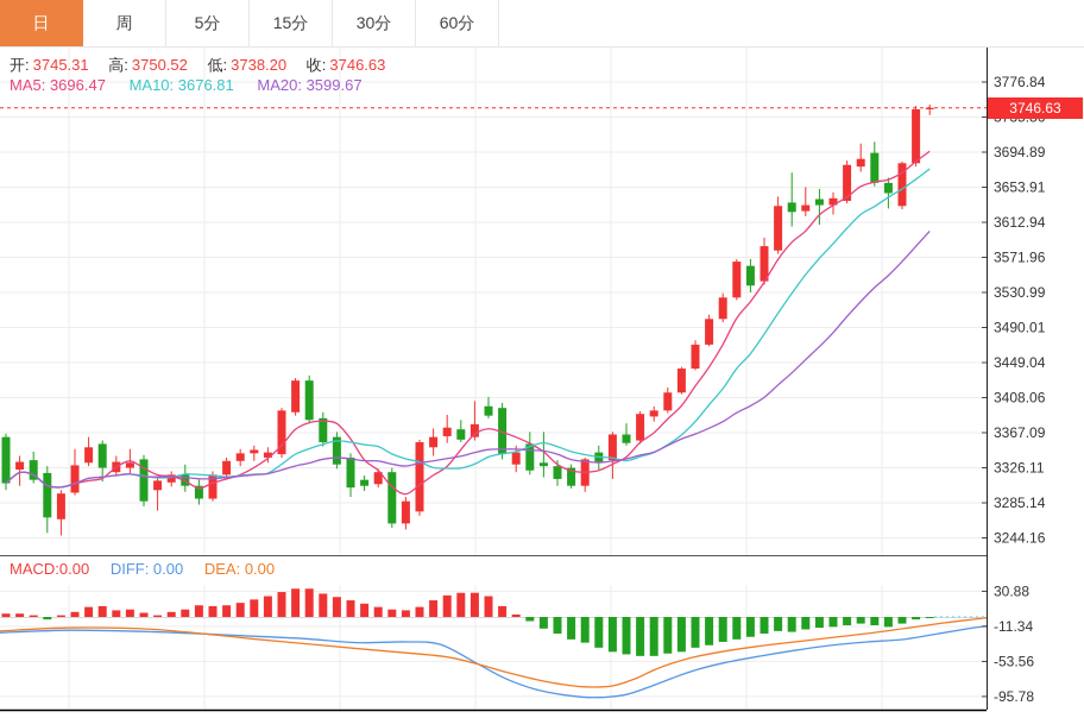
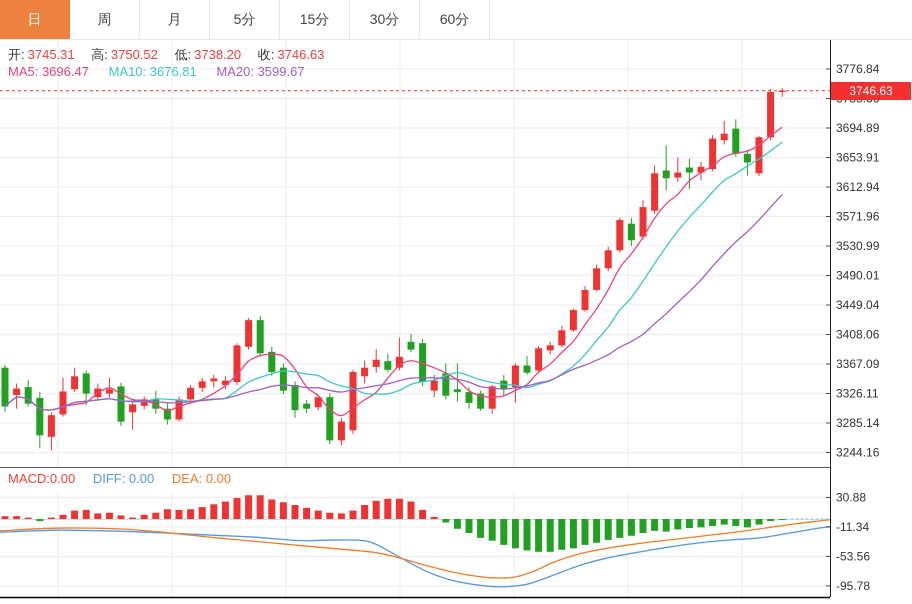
  日
  周
+ 月
  5分
  15分
  30分
  60分
  3776.84
  3694.89
  3653.91
  3612.94
  3571.96
  3530.99
  3490.01
  3449.04
  3408.06
  3367.09
  3326.11
  3285.14
  3244.16
  30.88
  -11.34
  -53.56
  -95.78
  开: 3745.31 高: 3750.52 低: 3738.20 收: 3746.63
  MA5: 3696.47 MA10: 3676.81 MA20: 3599.67
  MACD:0.00 DIFF: 0.00 DEA: 0.00
  3746.63
